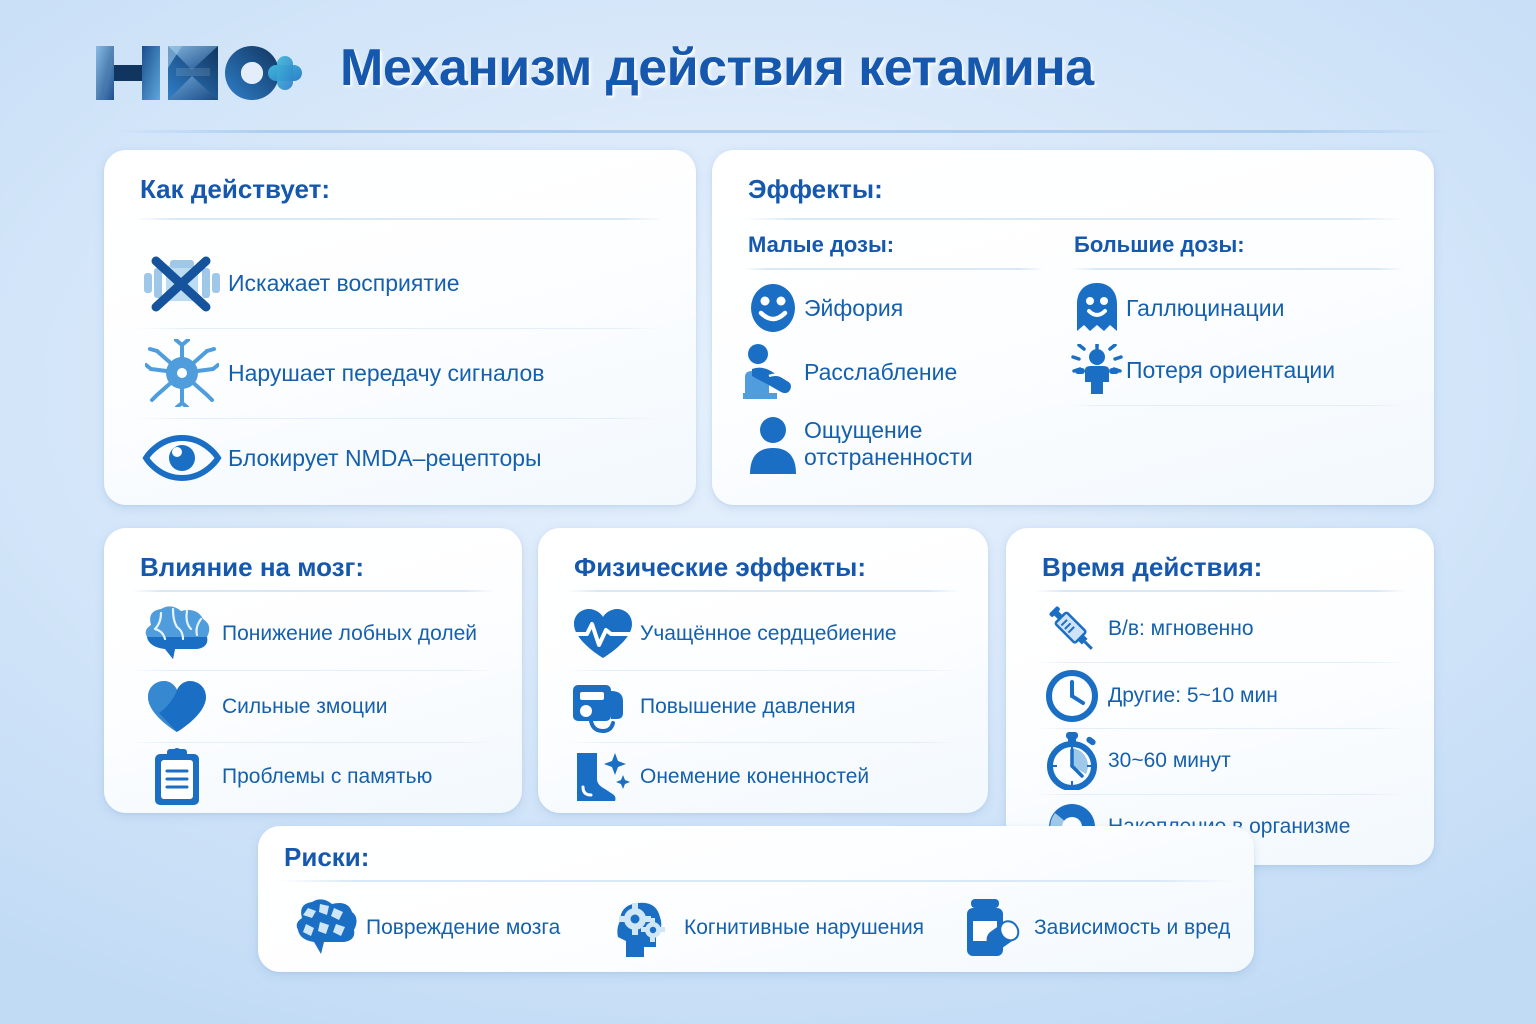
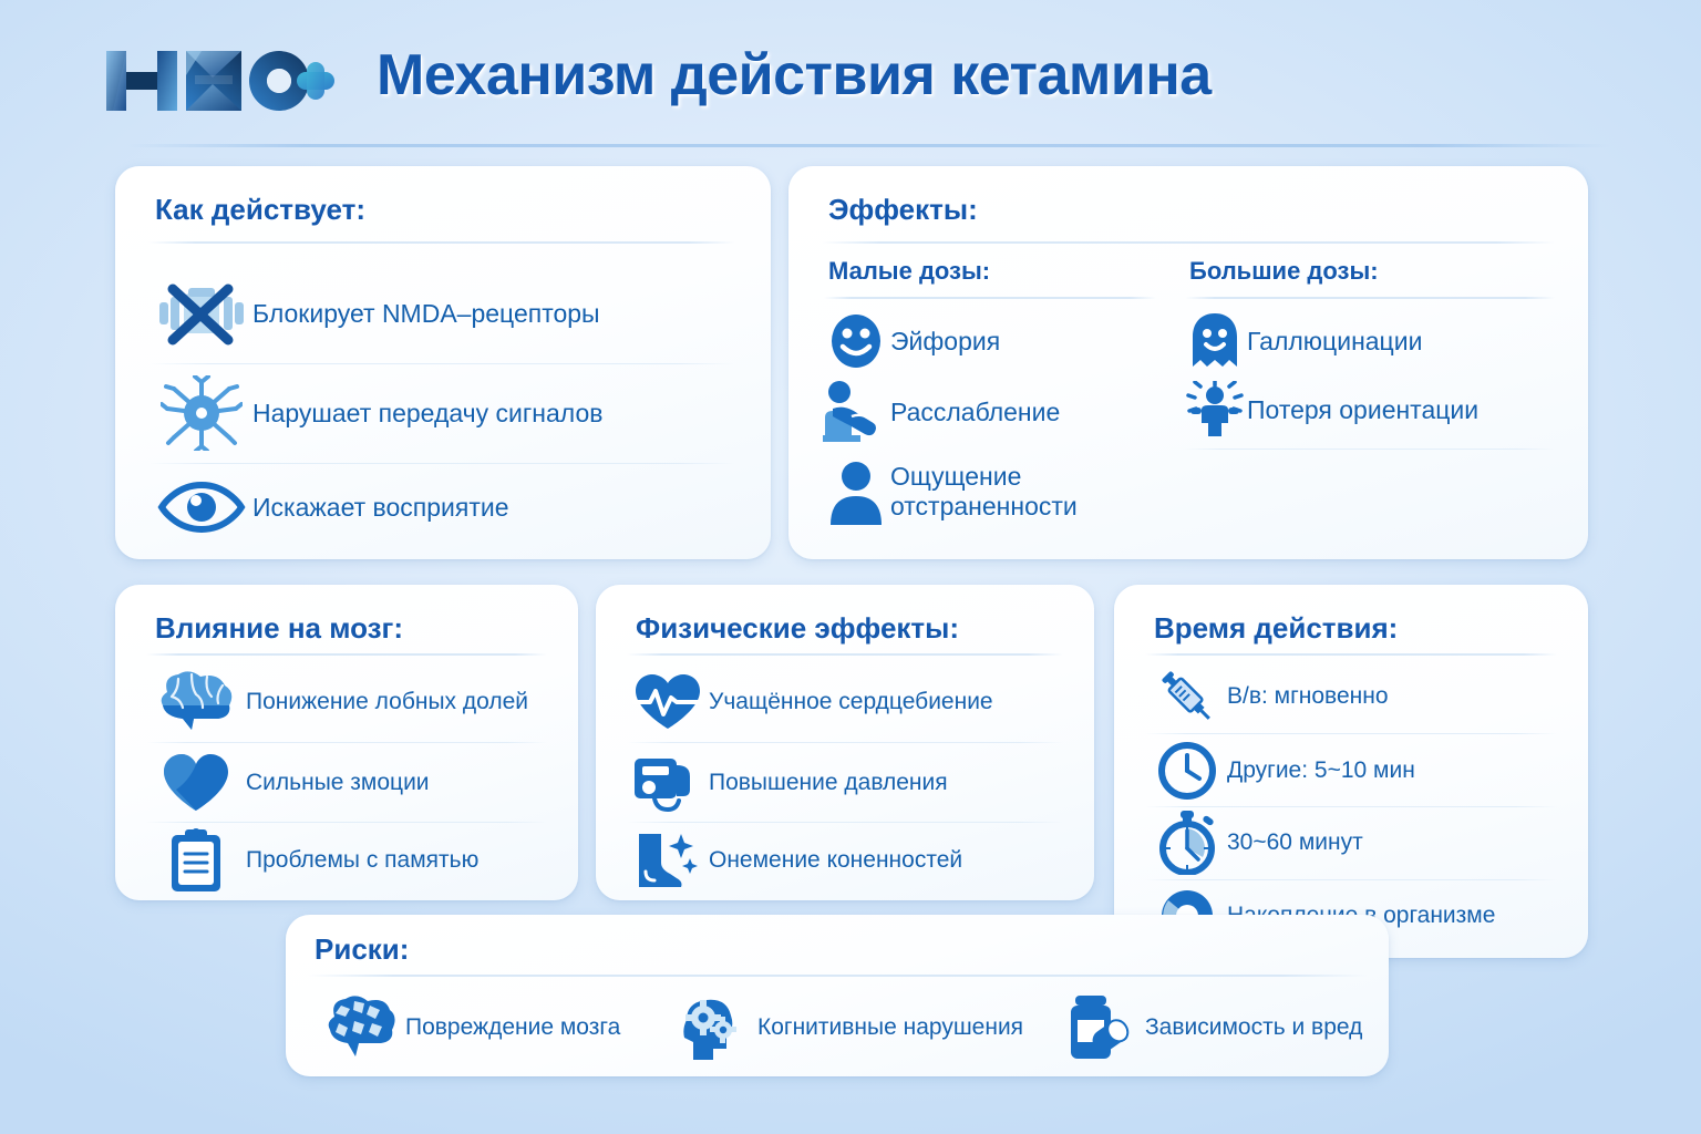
  Механизм действия кетамина
  Как действует:
- Искажает восприятие
+ Блокирует NMDA–рецепторы
  Нарушает передачу сигналов
- Блокирует NMDA–рецепторы
+ Искажает восприятие
  Эффекты:
  Малые дозы:
  Эйфория
  Расслабление
  Ощущение
  отстраненности
  Большие дозы:
  Галлюцинации
  Потеря ориентации
  Влияние на мозг:
  Понижение лобных долей
  Сильные змоции
  Проблемы с памятью
  Физические эффекты:
  Учащённое сердцебиение
  Повышение давления
  Онемение коненностей
  Время действия:
  В/в: мгновенно
  Другие: 5~10 мин
  30~60 минут
  Риски:
  Повреждение мозга
  Когнитивные нарушения
  Зависимость и вред
